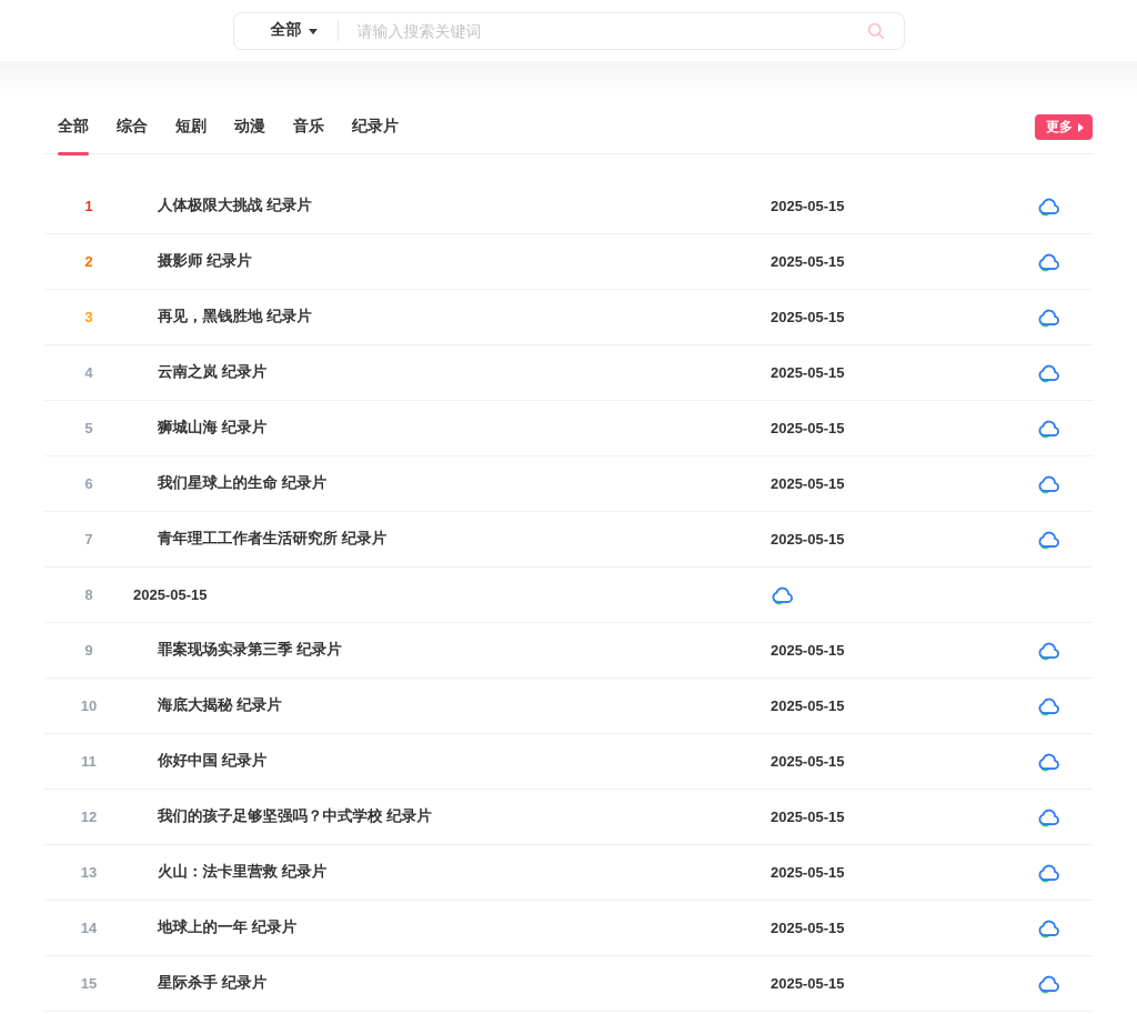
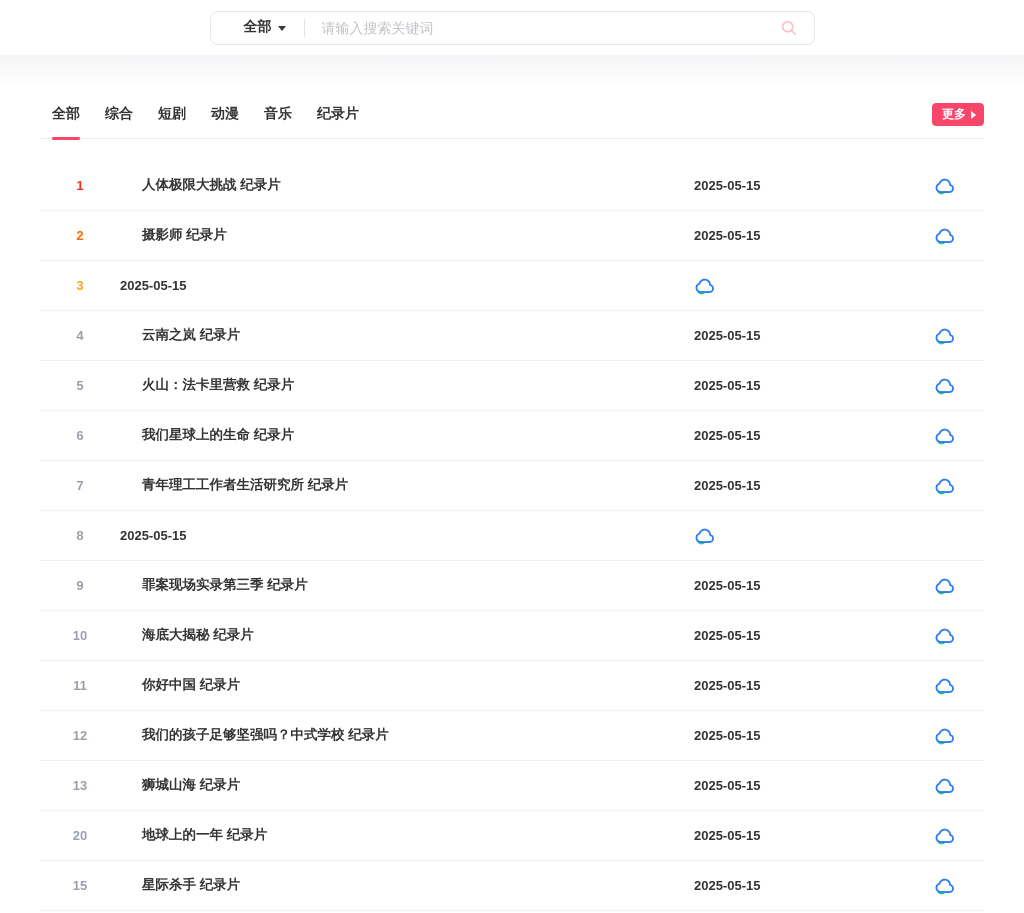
  全部
  请输入搜索关键词
  全部
  综合
  短剧
  动漫
  音乐
  纪录片
  更多
  1
  人体极限大挑战 纪录片
  2025-05-15
  2
  摄影师 纪录片
  2025-05-15
  3
- 再见，黑钱胜地 纪录片
  2025-05-15
  4
  云南之岚 纪录片
  2025-05-15
  5
- 狮城山海 纪录片
+ 火山：法卡里营救 纪录片
  2025-05-15
  6
  我们星球上的生命 纪录片
  2025-05-15
  7
  青年理工工作者生活研究所 纪录片
  2025-05-15
  8
  2025-05-15
  9
  罪案现场实录第三季 纪录片
  2025-05-15
  10
  海底大揭秘 纪录片
  2025-05-15
  11
  你好中国 纪录片
  2025-05-15
  12
  我们的孩子足够坚强吗？中式学校 纪录片
  2025-05-15
  13
- 火山：法卡里营救 纪录片
+ 狮城山海 纪录片
  2025-05-15
- 14
+ 20
  地球上的一年 纪录片
  2025-05-15
  15
  星际杀手 纪录片
  2025-05-15
